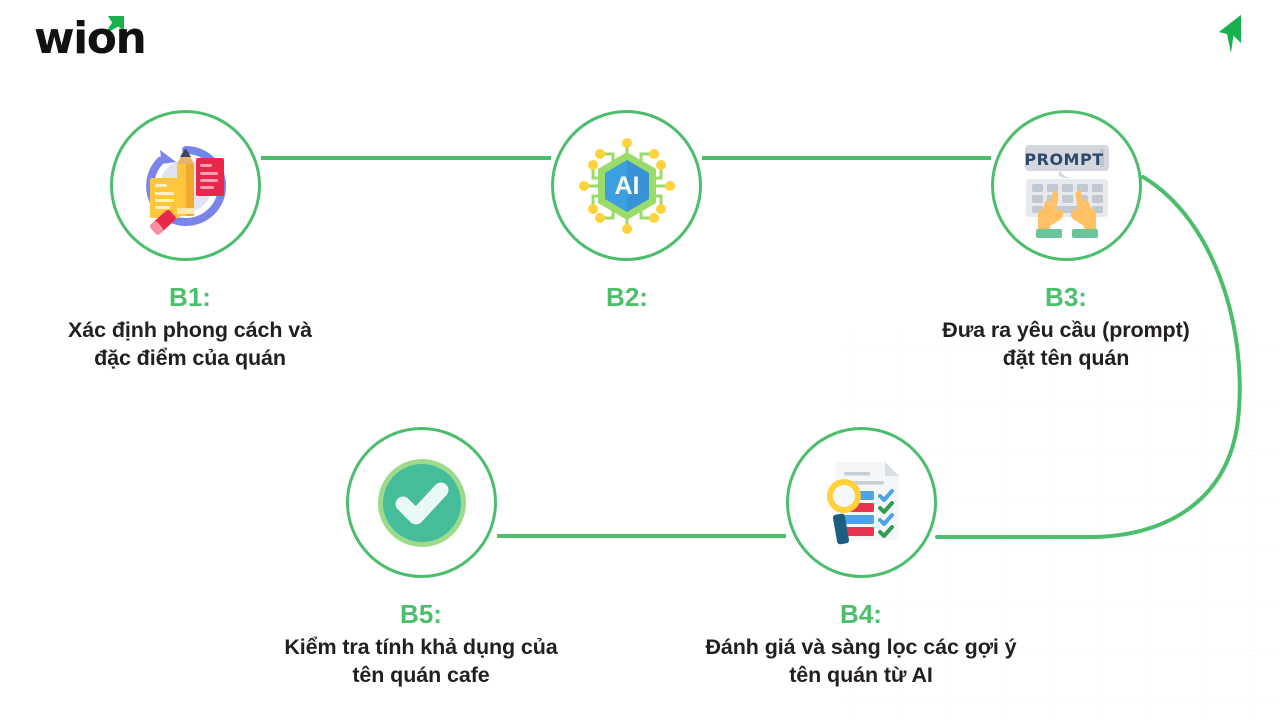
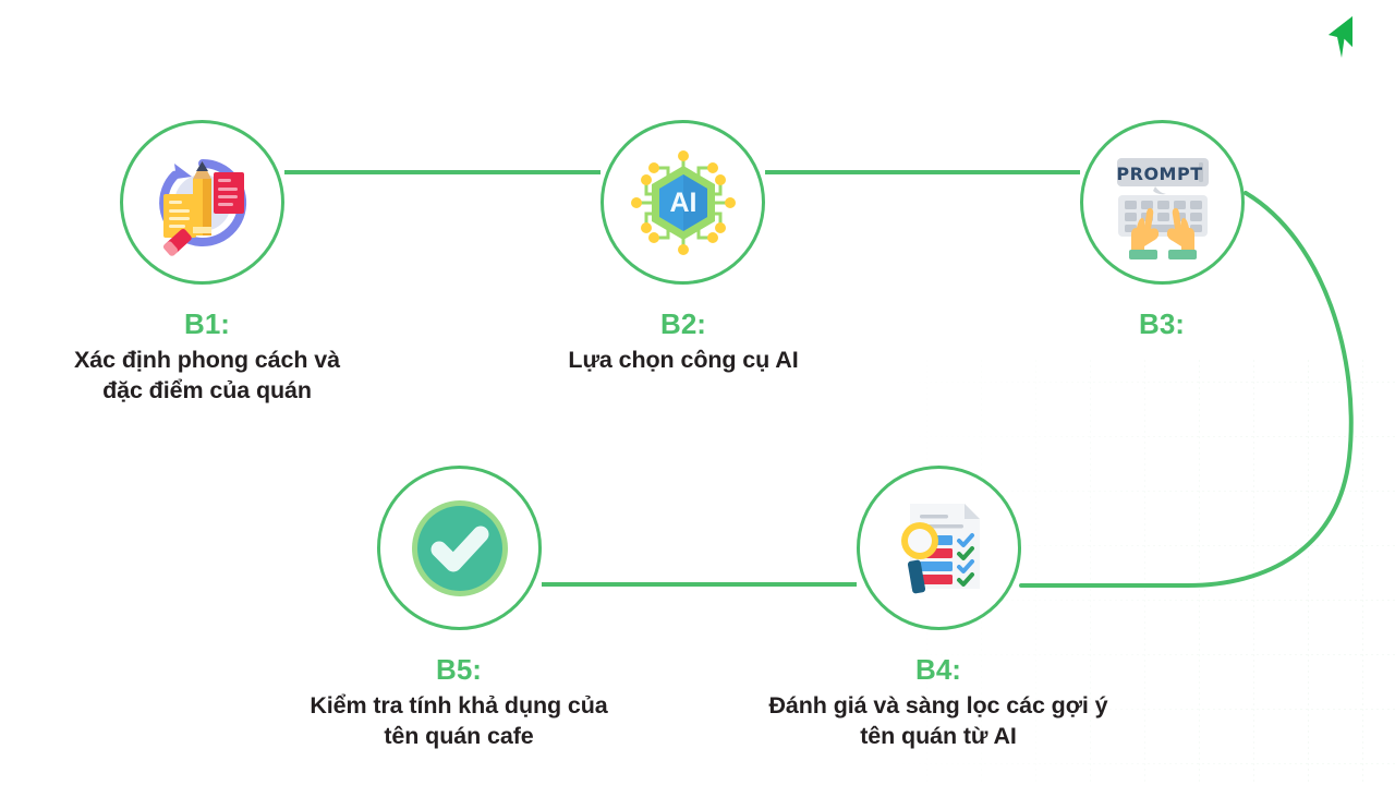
- wion
  B1:
  Xác định phong cách và
  đặc điểm của quán
  AI
  B2:
+ Lựa chọn công cụ AI
  PROMPT
  B3:
- Đưa ra yêu cầu (prompt)
- đặt tên quán
  B4:
  Đánh giá và sàng lọc các gợi ý
  tên quán từ AI
  B5:
  Kiểm tra tính khả dụng của
  tên quán cafe
